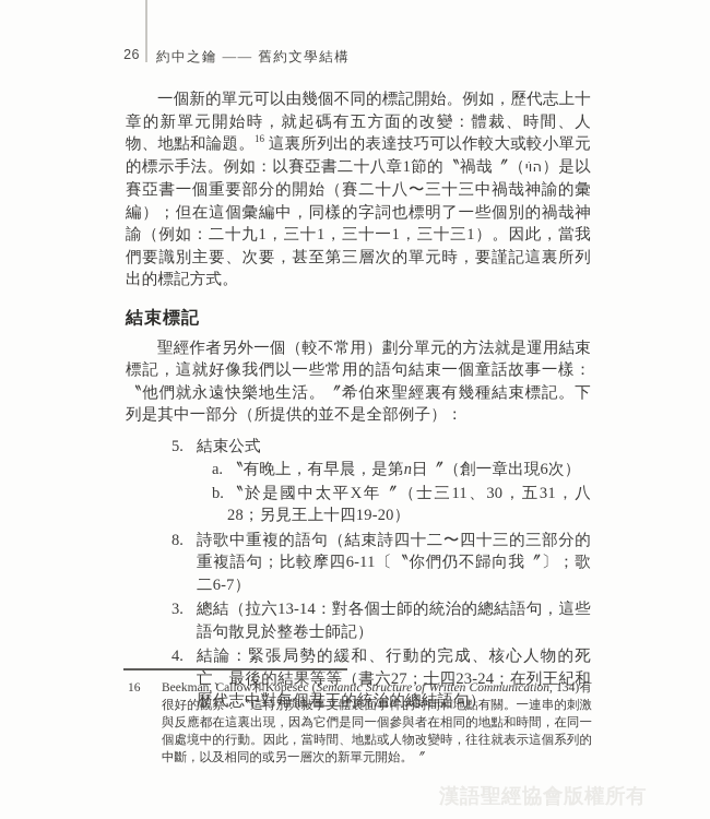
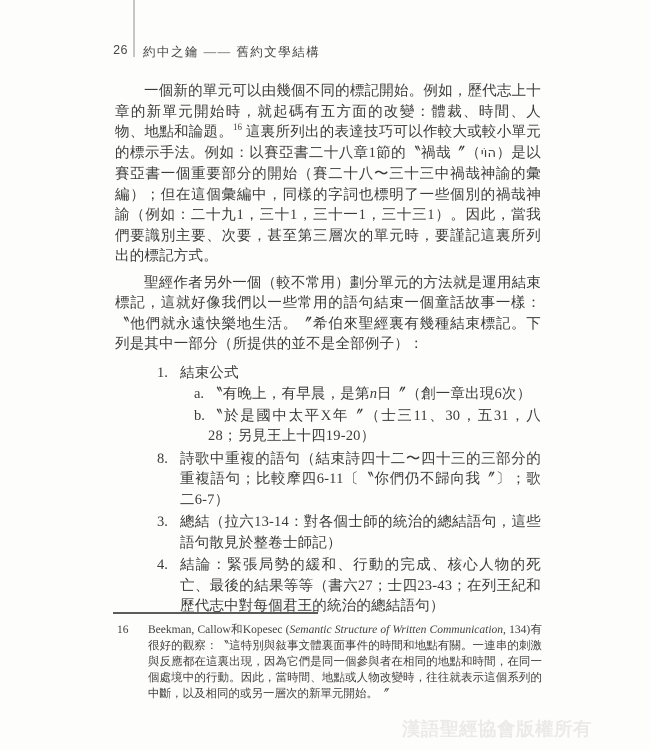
  26
  約中之鑰 —— 舊約文學結構
  一個新的單元可以由幾個不同的標記開始。例如，歷代志上十章的新單元開始時，就起碼有五方面的改變：體裁、時間、人物、地點和論題。16 這裏所列出的表達技巧可以作較大或較小單元的標示手法。例如：以賽亞書二十八章1節的〝禍哉〞（ הוֹי ）是以賽亞書一個重要部分的開始（賽二十八〜三十三中禍哉神諭的彙編）；但在這個彙編中，同樣的字詞也標明了一些個別的禍哉神諭（例如：二十九1，三十1，三十一1，三十三1）。因此，當我們要識別主要、次要，甚至第三層次的單元時，要謹記這裏所列出的標記方式。
- 結束標記
  聖經作者另外一個（較不常用）劃分單元的方法就是運用結束標記，這就好像我們以一些常用的語句結束一個童話故事一樣：〝他們就永遠快樂地生活。〞希伯來聖經裏有幾種結束標記。下列是其中一部分（所提供的並不是全部例子）：
- 5.
+ 1.
  結束公式
  a.
  〝有晚上，有早晨，是第n日〞（創一章出現6次）
  b.
  〝於是國中太平X年〞（士三11、30，五31，八28；另見王上十四19-20）
  8.
  詩歌中重複的語句（結束詩四十二〜四十三的三部分的重複語句；比較摩四6-11〔〝你們仍不歸向我〞〕；歌二6-7）
  3.
  總結（拉六13-14：對各個士師的統治的總結語句，這些語句散見於整卷士師記）
  4.
- 結論：緊張局勢的緩和、行動的完成、核心人物的死亡、最後的結果等等（書六27；士四23-24；在列王紀和歷代志中對每個君王的統治的總結語句）
+ 結論：緊張局勢的緩和、行動的完成、核心人物的死亡、最後的結果等等（書六27；士四23-43；在列王紀和歷代志中對每個君王的統治的總結語句）
  16
  Beekman, Callow和Kopesec (Semantic Structure of Written Communication, 134)有很好的觀察：〝這特別與敍事文體裏面事件的時間和地點有關。一連串的刺激與反應都在這裏出現，因為它們是同一個參與者在相同的地點和時間，在同一個處境中的行動。因此，當時間、地點或人物改變時，往往就表示這個系列的中斷，以及相同的或另一層次的新單元開始。〞
